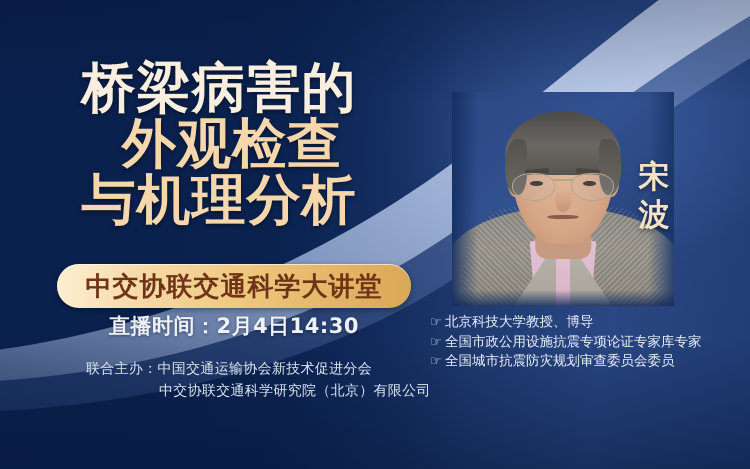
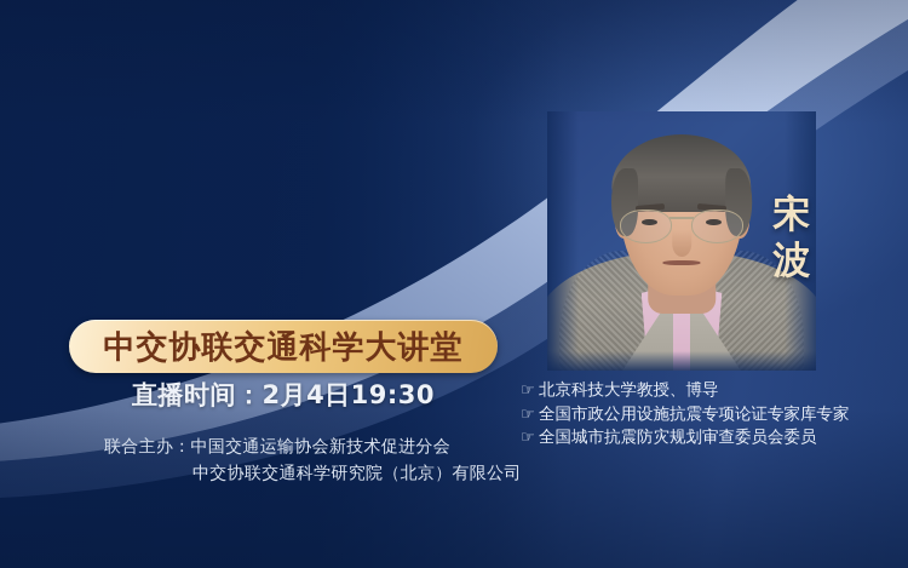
- 桥梁病害的
- 外观检查
- 与机理分析
  中交协联交通科学大讲堂
- 直播时间：2月4日14:30
+ 直播时间：2月4日19:30
  联合主办：中国交通运输协会新技术促进分会
  中交协联交通科学研究院（北京）有限公司
  宋
  波
  ☞
  北京科技大学教授、博导
  ☞
  全国市政公用设施抗震专项论证专家库专家
  ☞
  全国城市抗震防灾规划审查委员会委员
